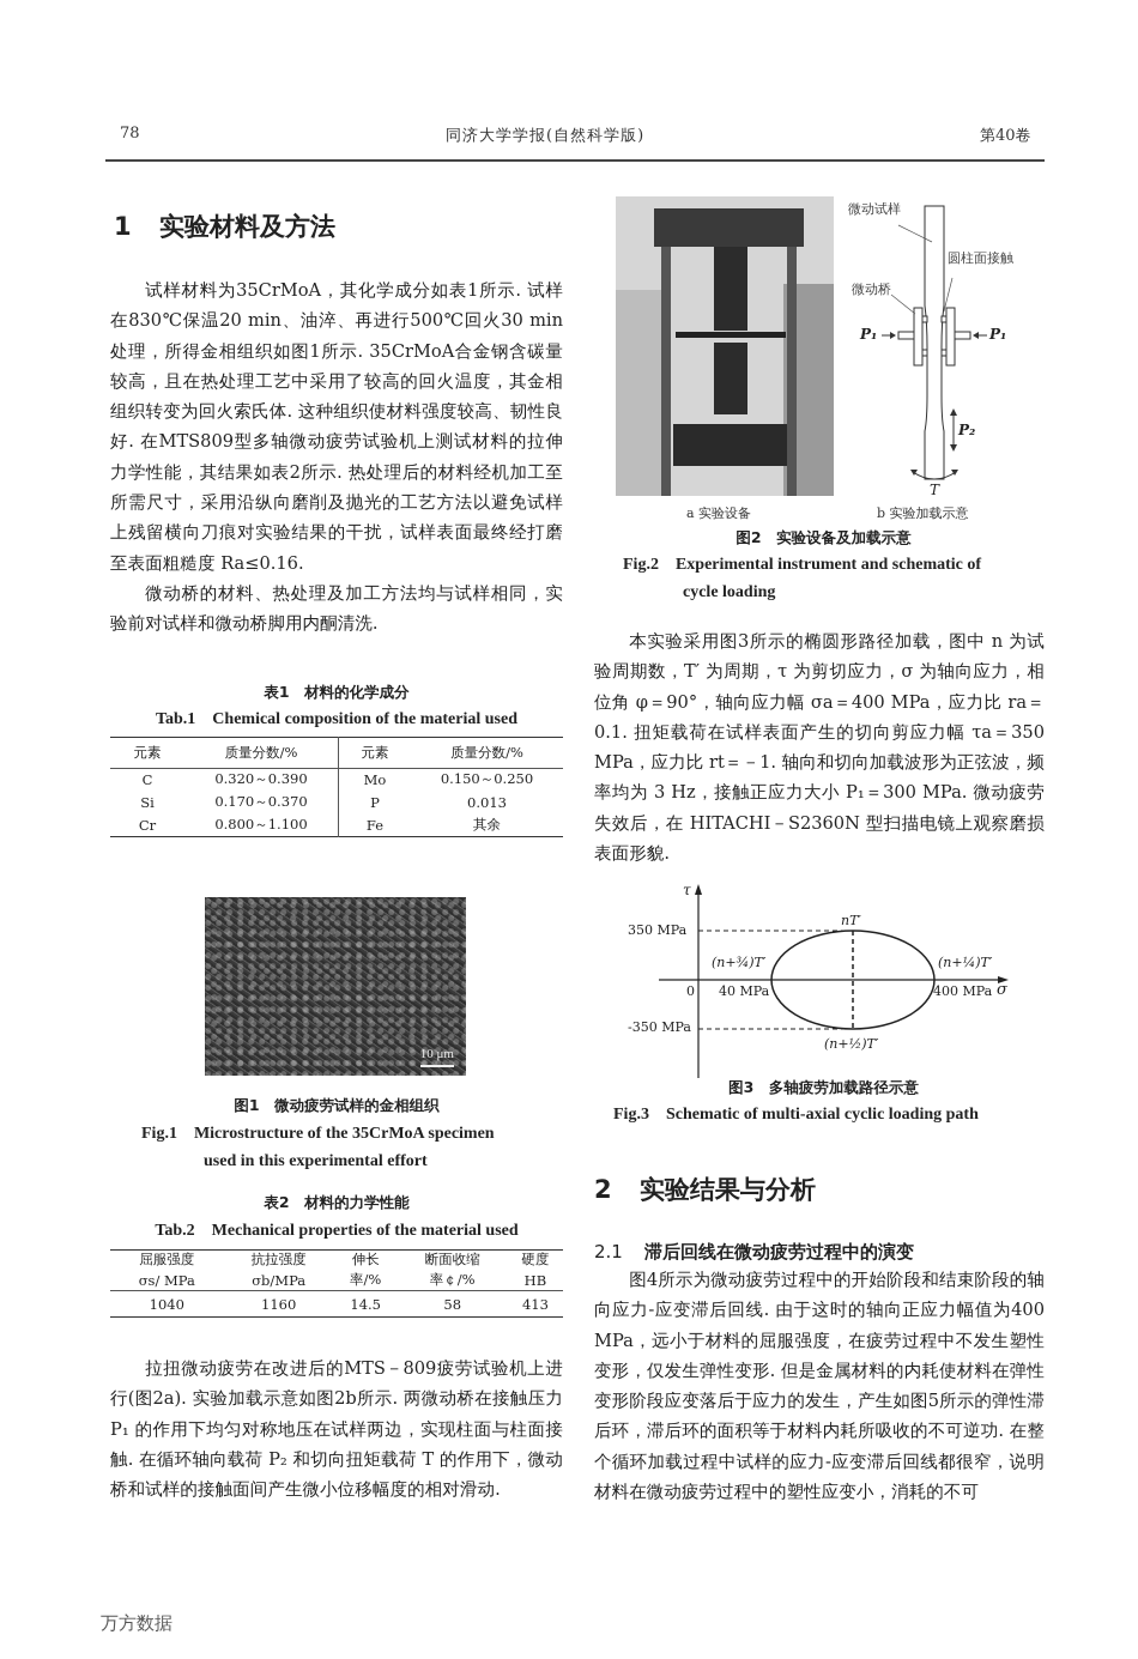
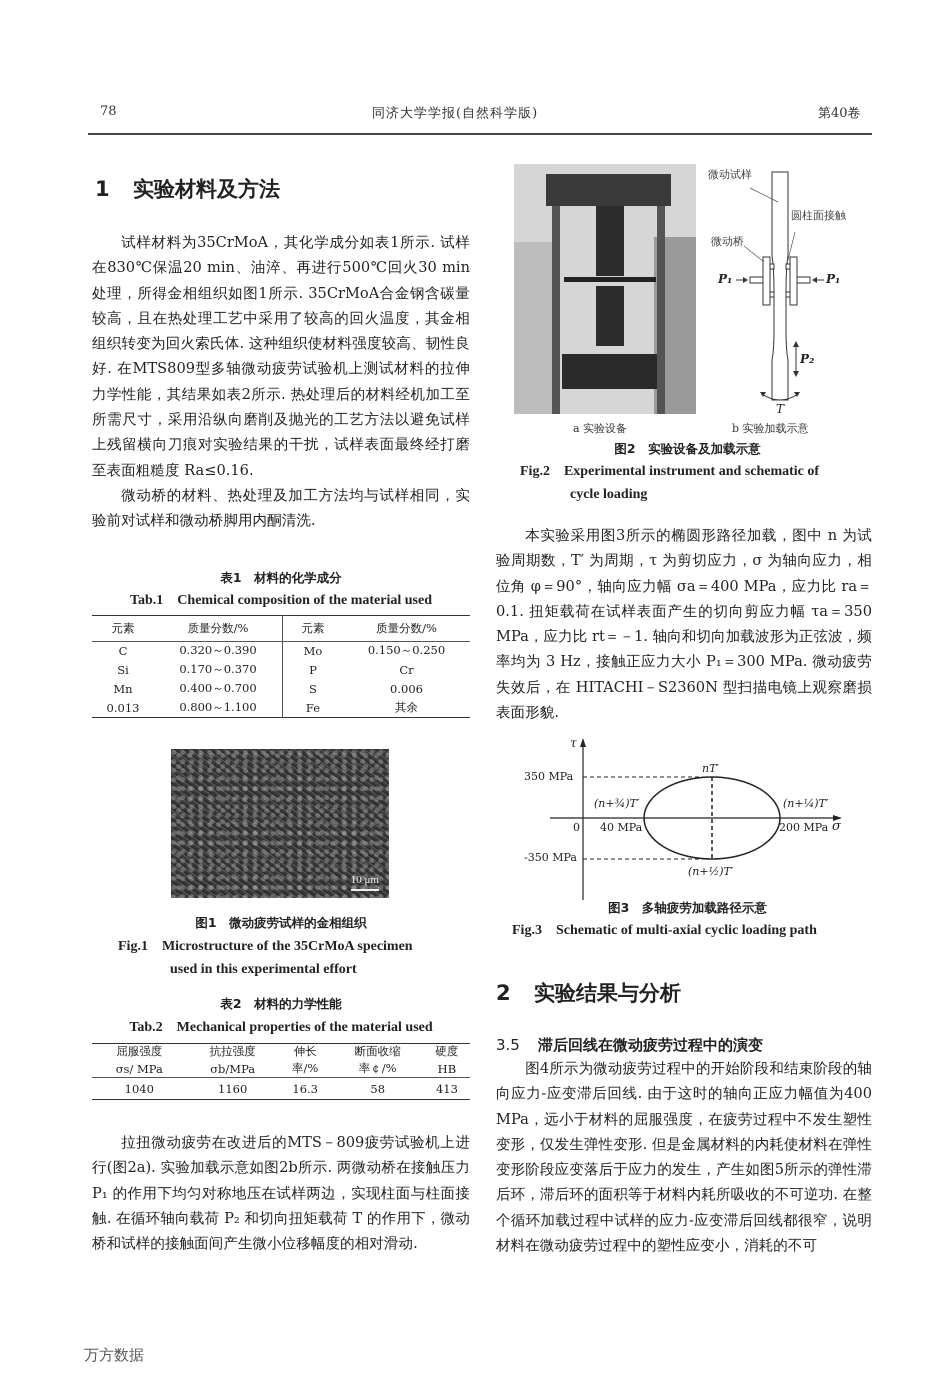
  78
  同济大学学报(自然科学版)
  第40卷
  1 实验材料及方法
  试样材料为35CrMoA，其化学成分如表1所示. 试样在830℃保温20 min、油淬、再进行500℃回火30 min处理，所得金相组织如图1所示. 35CrMoA合金钢含碳量较高，且在热处理工艺中采用了较高的回火温度，其金相组织转变为回火索氏体. 这种组织使材料强度较高、韧性良好. 在MTS809型多轴微动疲劳试验机上测试材料的拉伸力学性能，其结果如表2所示. 热处理后的材料经机加工至所需尺寸，采用沿纵向磨削及抛光的工艺方法以避免试样上残留横向刀痕对实验结果的干扰，试样表面最终经打磨至表面粗糙度 Ra≤0.16.
  微动桥的材料、热处理及加工方法均与试样相同，实验前对试样和微动桥脚用内酮清洗.
  表1 材料的化学成分
  Tab.1 Chemical composition of the material used
  元素	质量分数/%	元素	质量分数/%
  C	0.320～0.390	Mo	0.150～0.250
- Si	0.170～0.370	P	0.013
+ Si	0.170～0.370	P	Cr
+ Mn	0.400～0.700	S	0.006
- Cr	0.800～1.100	Fe	其余
+ 0.013	0.800～1.100	Fe	其余
  10 μm
  图1 微动疲劳试样的金相组织
  Fig.1 Microstructure of the 35CrMoA specimen
  used in this experimental effort
  表2 材料的力学性能
  Tab.2 Mechanical properties of the material used
  屈服强度	抗拉强度	伸长	断面收缩	硬度
  σs/ MPa	σb/MPa	率/%	率￠/%	HB
- 1040	1160	14.5	58	413
+ 1040	1160	16.3	58	413
  拉扭微动疲劳在改进后的MTS－809疲劳试验机上进行(图2a). 实验加载示意如图2b所示. 两微动桥在接触压力 P₁ 的作用下均匀对称地压在试样两边，实现柱面与柱面接触. 在循环轴向载荷 P₂ 和切向扭矩载荷 T 的作用下，微动桥和试样的接触面间产生微小位移幅度的相对滑动.
  微动试样
  圆柱面接触
  微动桥
  P₁
  P₁
  P₂
  T
  a 实验设备
  b 实验加载示意
  图2 实验设备及加载示意
  Fig.2 Experimental instrument and schematic of
  cycle loading
  本实验采用图3所示的椭圆形路径加载，图中 n 为试验周期数，T′ 为周期，τ 为剪切应力，σ 为轴向应力，相位角 φ＝90°，轴向应力幅 σa＝400 MPa，应力比 ra＝0.1. 扭矩载荷在试样表面产生的切向剪应力幅 τa＝350 MPa，应力比 rt＝－1. 轴向和切向加载波形为正弦波，频率均为 3 Hz，接触正应力大小 P₁＝300 MPa. 微动疲劳失效后，在 HITACHI－S2360N 型扫描电镜上观察磨损表面形貌.
  τ
  σ
  350 MPa
  -350 MPa
  0
  40 MPa
- 400 MPa
+ 200 MPa
  nT′
  (n+¾)T′
  (n+¼)T′
  (n+½)T′
  图3 多轴疲劳加载路径示意
  Fig.3 Schematic of multi-axial cyclic loading path
  2 实验结果与分析
- 2.1 滞后回线在微动疲劳过程中的演变
+ 3.5 滞后回线在微动疲劳过程中的演变
  图4所示为微动疲劳过程中的开始阶段和结束阶段的轴向应力-应变滞后回线. 由于这时的轴向正应力幅值为400 MPa，远小于材料的屈服强度，在疲劳过程中不发生塑性变形，仅发生弹性变形. 但是金属材料的内耗使材料在弹性变形阶段应变落后于应力的发生，产生如图5所示的弹性滞后环，滞后环的面积等于材料内耗所吸收的不可逆功. 在整个循环加载过程中试样的应力-应变滞后回线都很窄，说明材料在微动疲劳过程中的塑性应变小，消耗的不可
  万方数据
